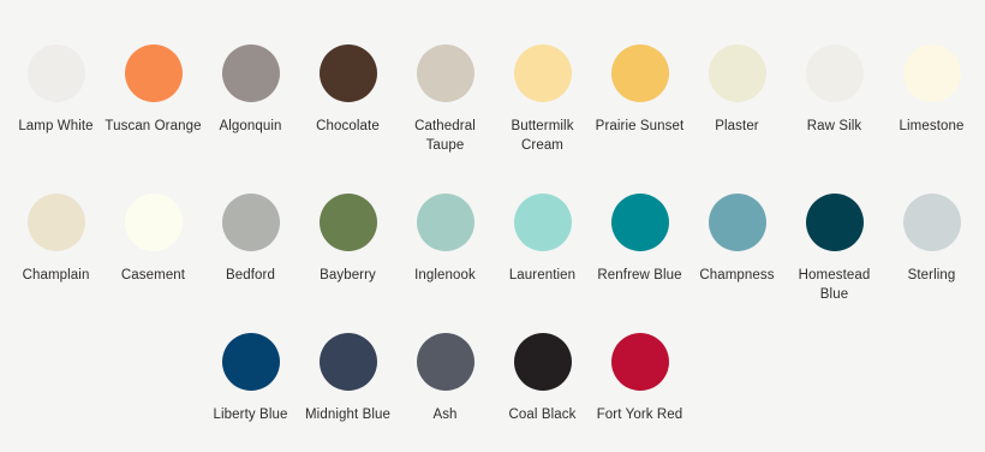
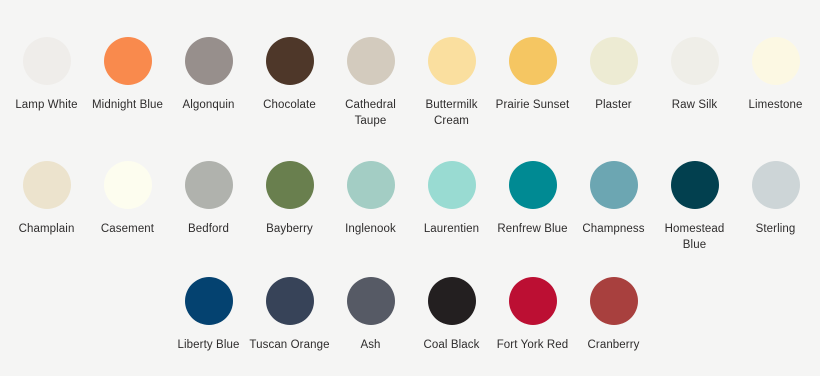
  Lamp White
- Tuscan Orange
+ Midnight Blue
  Algonquin
  Chocolate
  Cathedral Taupe
  Buttermilk Cream
  Prairie Sunset
  Plaster
  Raw Silk
  Limestone
  Champlain
  Casement
  Bedford
  Bayberry
  Inglenook
  Laurentien
  Renfrew Blue
  Champness
  Homestead Blue
  Sterling
  Liberty Blue
- Midnight Blue
+ Tuscan Orange
  Ash
  Coal Black
  Fort York Red
+ Cranberry
